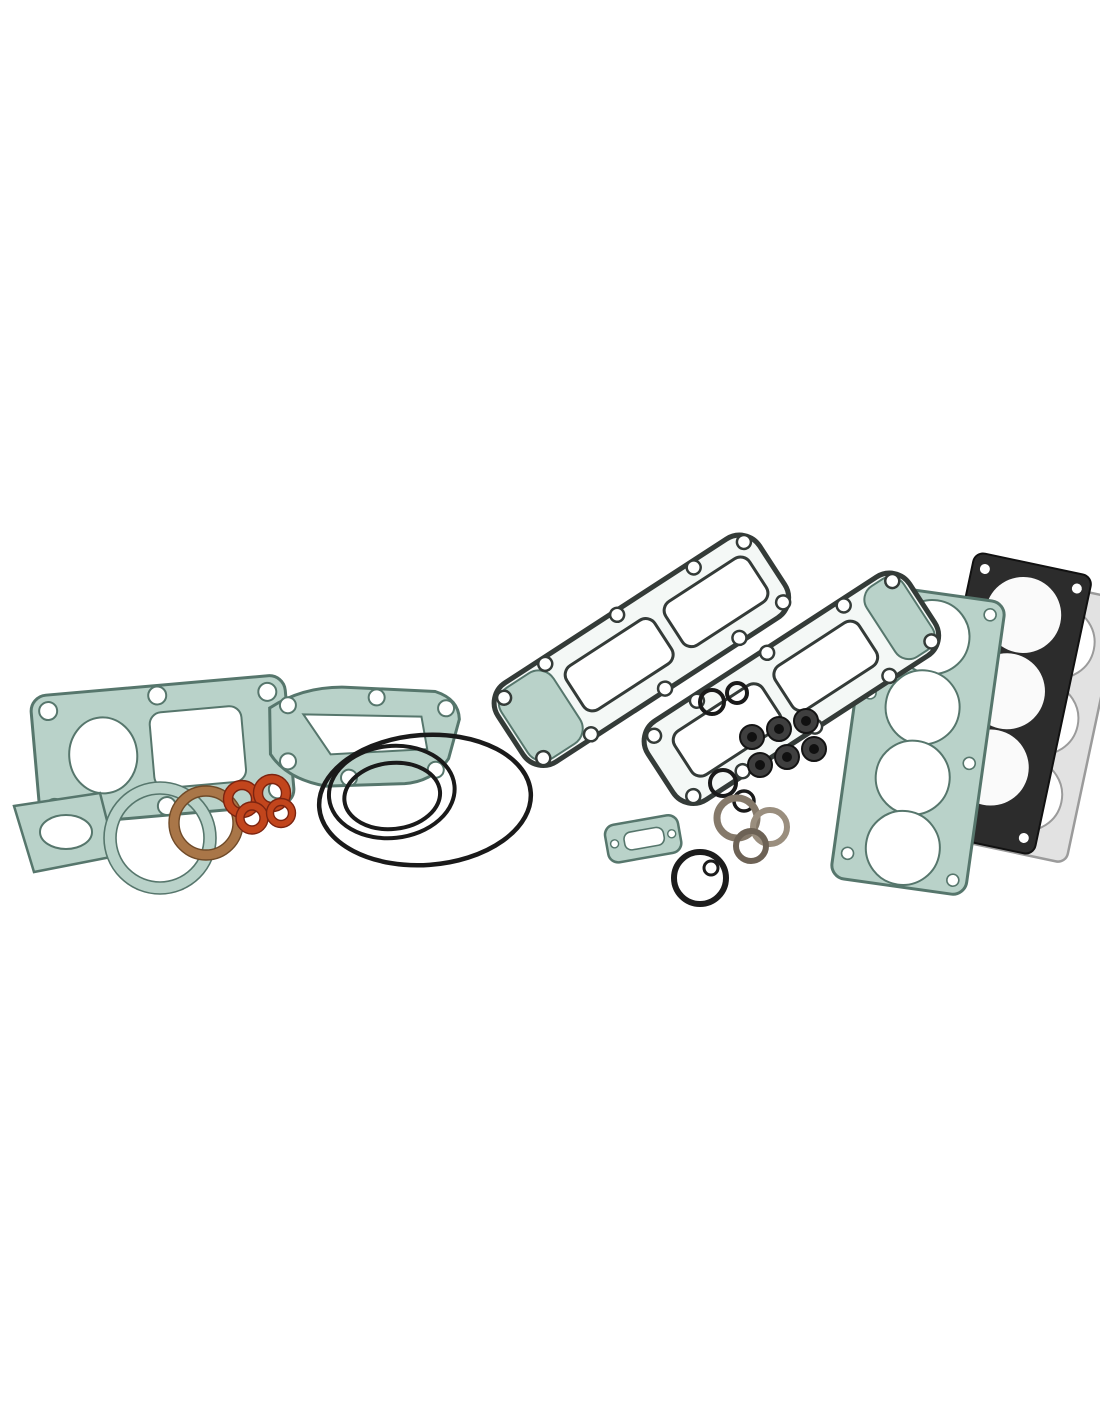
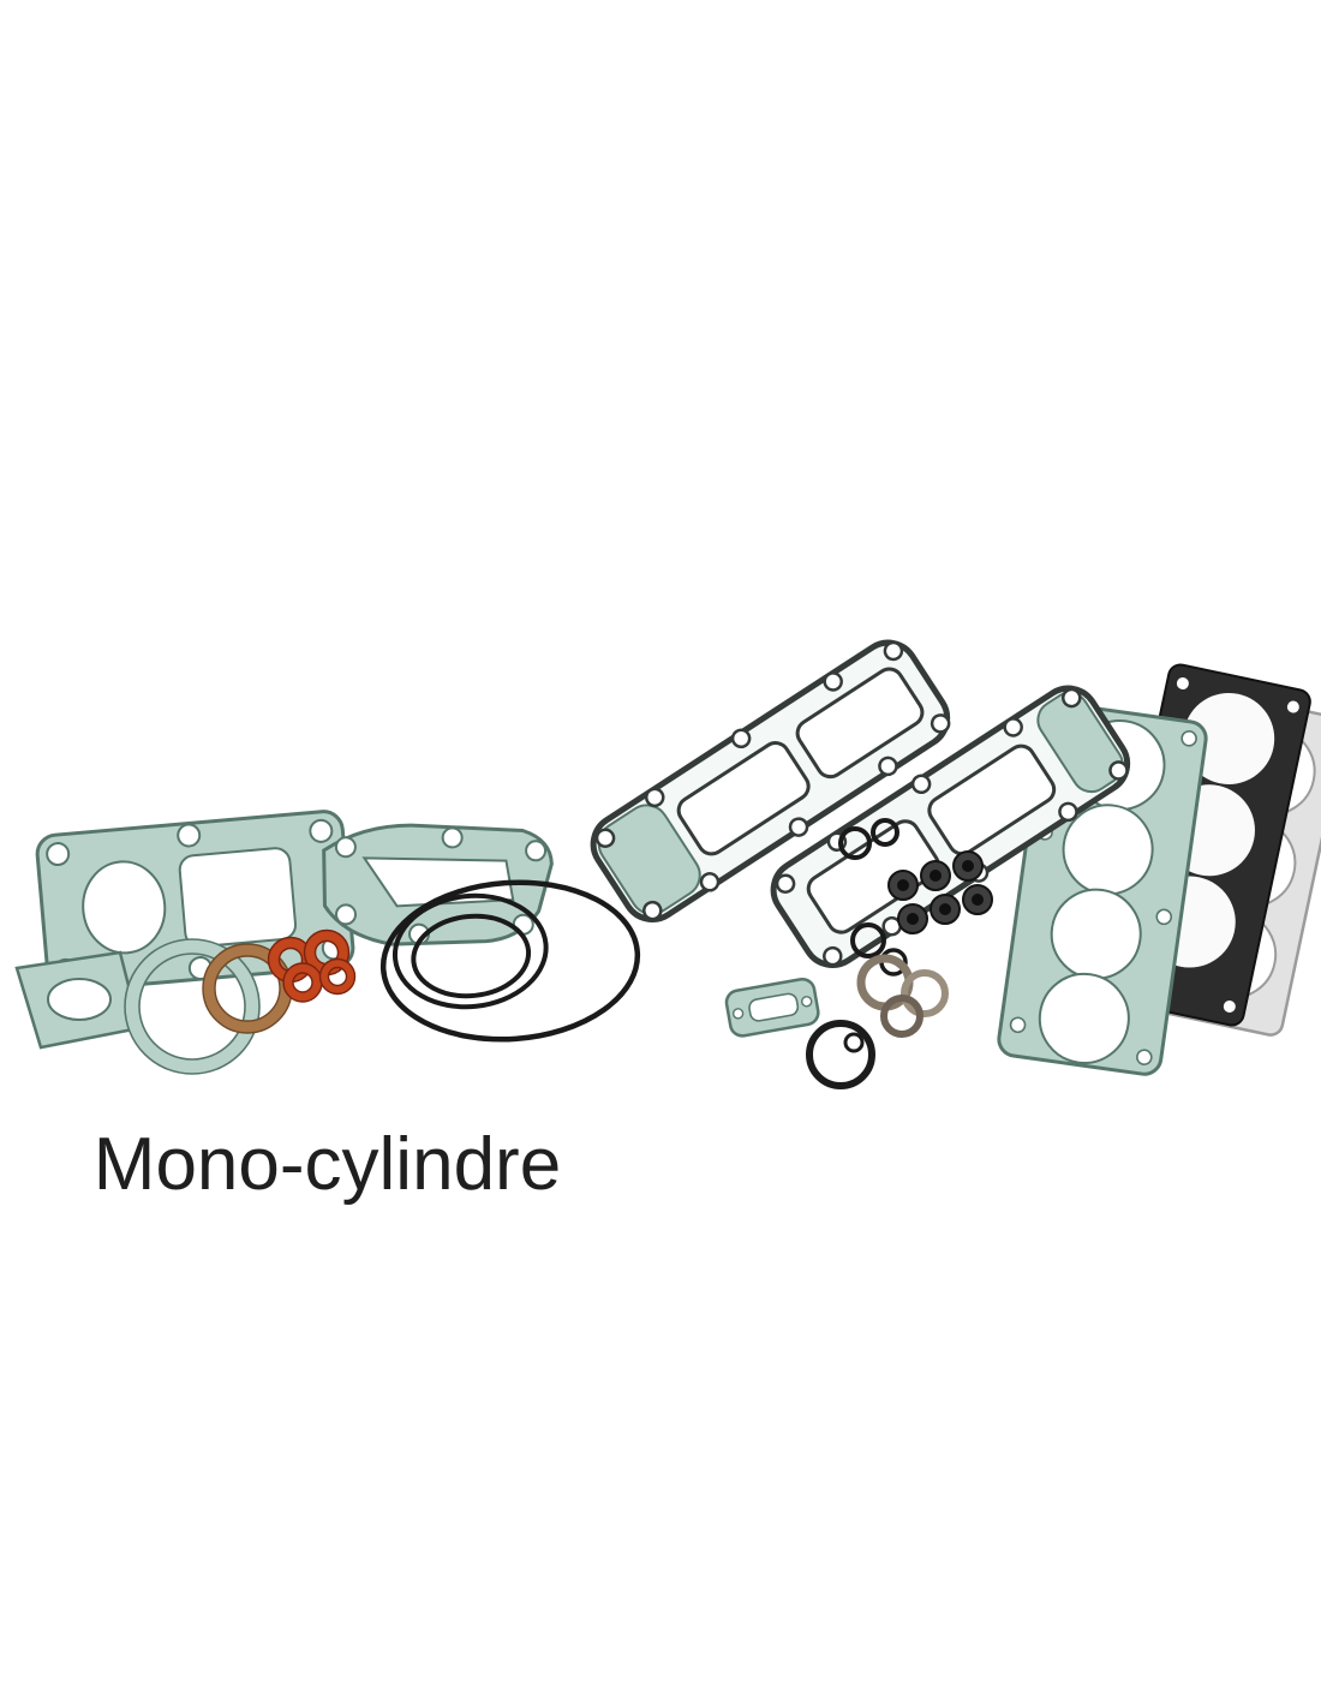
+ Mono-cylindre
